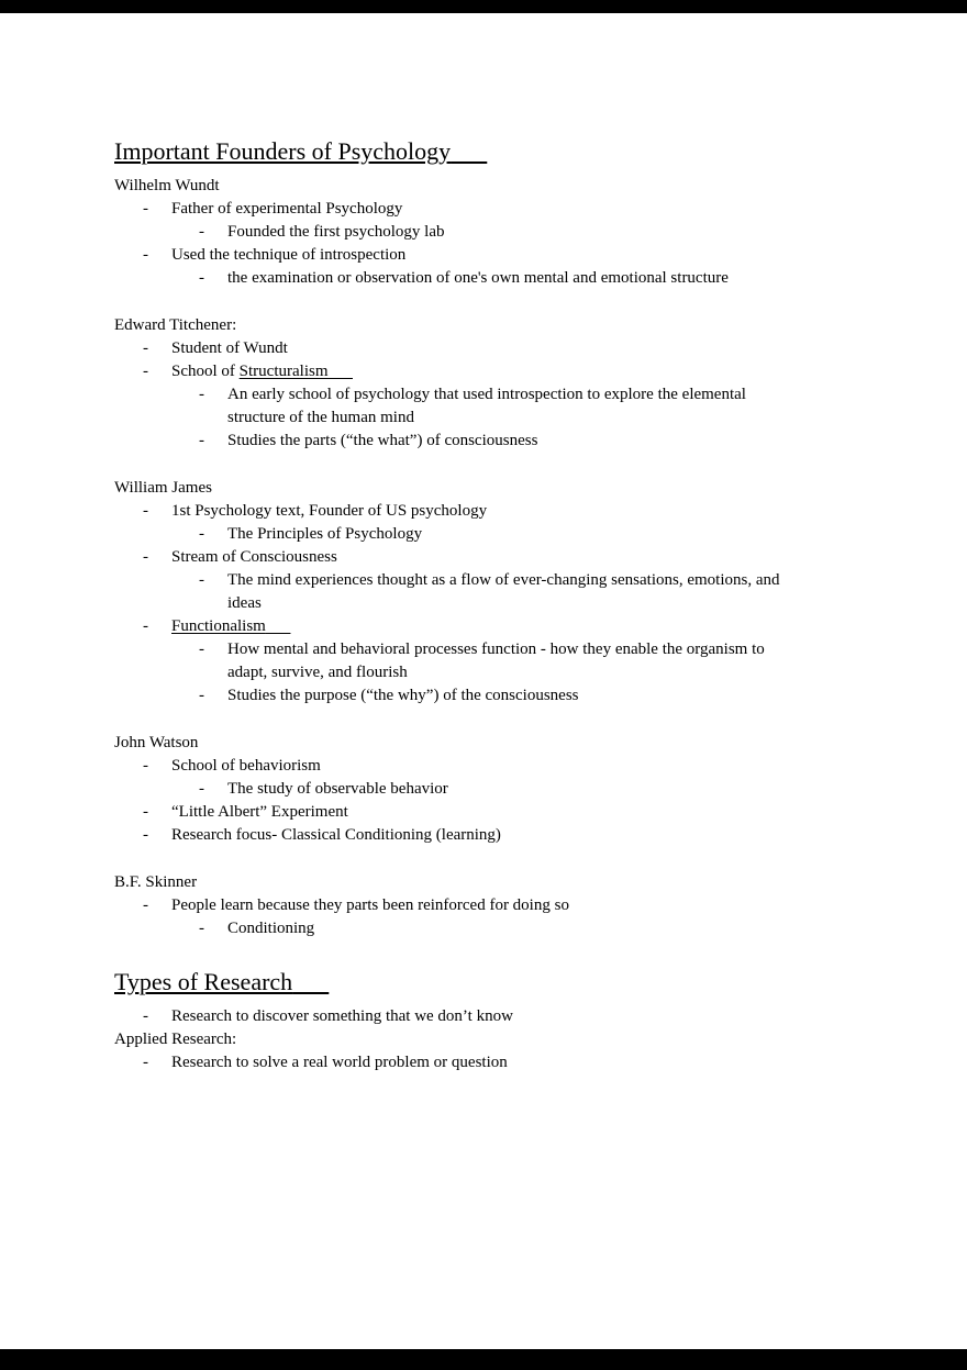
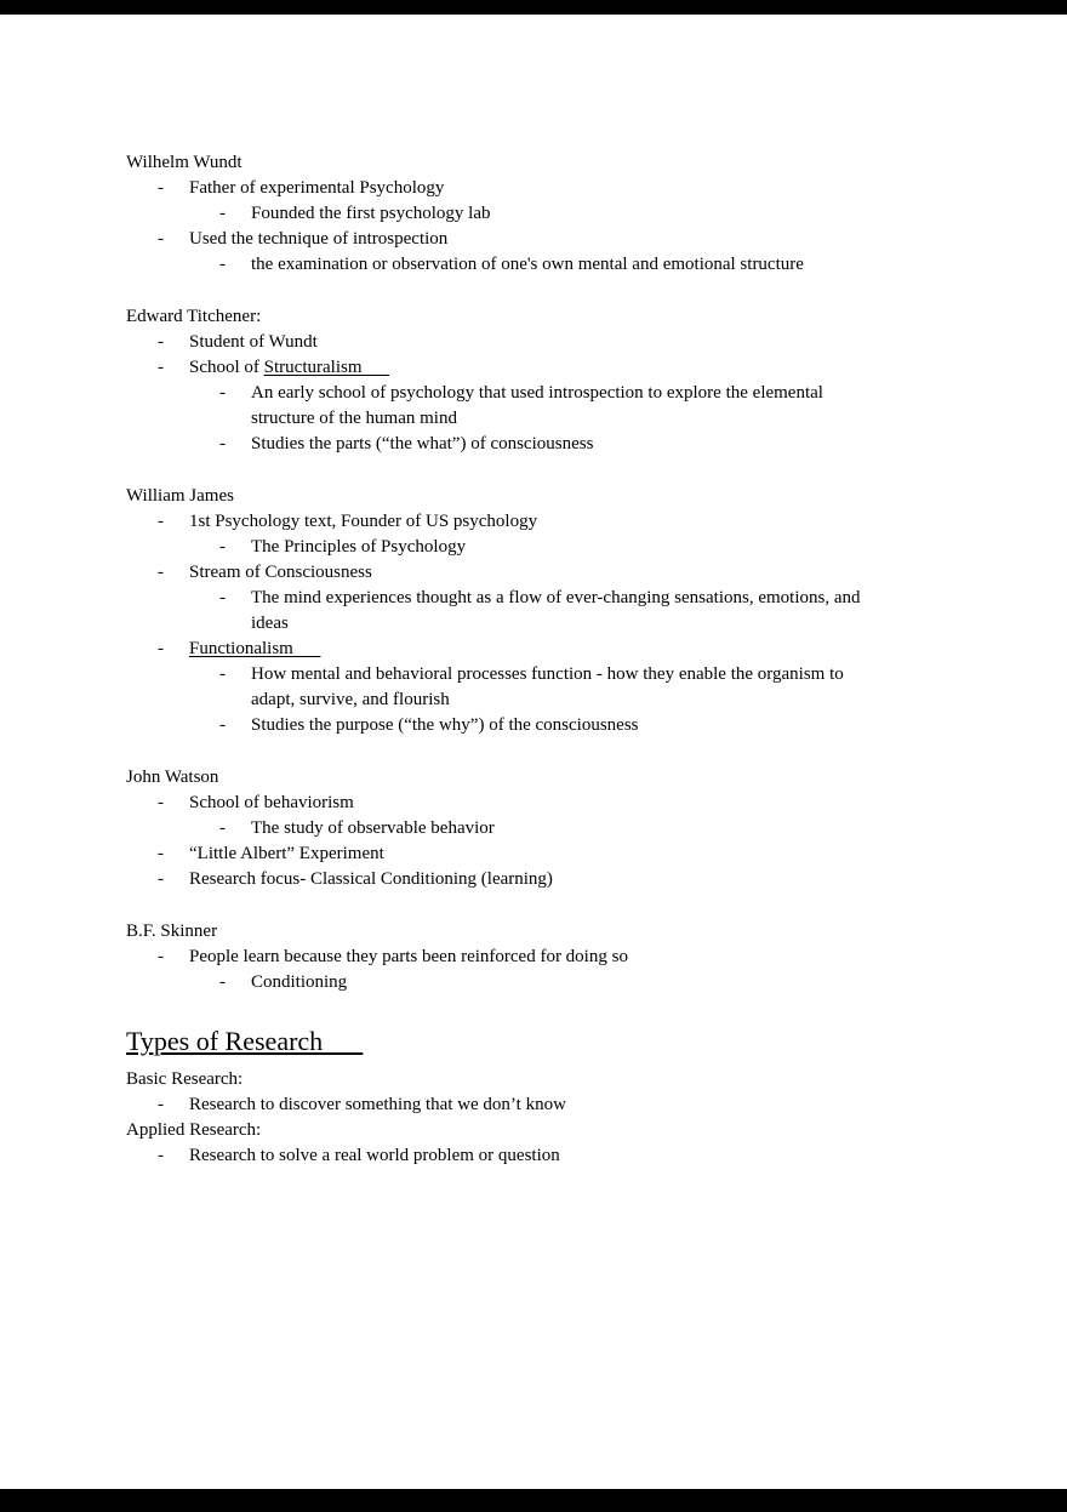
- Important Founders of Psychology
  Wilhelm Wundt
  -
  Father of experimental Psychology
  -
  Founded the first psychology lab
  -
  Used the technique of introspection
  -
  the examination or observation of one's own mental and emotional structure
  Edward Titchener:
  -
  Student of Wundt
  -
  School of Structuralism
  -
  An early school of psychology that used introspection to explore the elemental structure of the human mind
  -
  Studies the parts (“the what”) of consciousness
  William James
  -
  1st Psychology text, Founder of US psychology
  -
  The Principles of Psychology
  -
  Stream of Consciousness
  -
  The mind experiences thought as a flow of ever-changing sensations, emotions, and ideas
  -
  Functionalism
  -
  How mental and behavioral processes function - how they enable the organism to adapt, survive, and flourish
  -
  Studies the purpose (“the why”) of the consciousness
  John Watson
  -
  School of behaviorism
  -
  The study of observable behavior
  -
  “Little Albert” Experiment
  -
  Research focus- Classical Conditioning (learning)
  B.F. Skinner
  -
  People learn because they parts been reinforced for doing so
  -
  Conditioning
  Types of Research
+ Basic Research:
  -
  Research to discover something that we don’t know
  Applied Research:
  -
  Research to solve a real world problem or question
